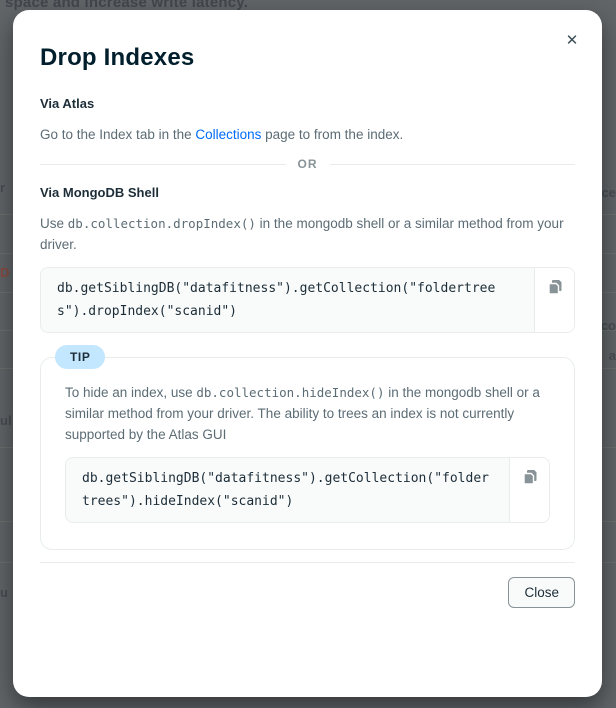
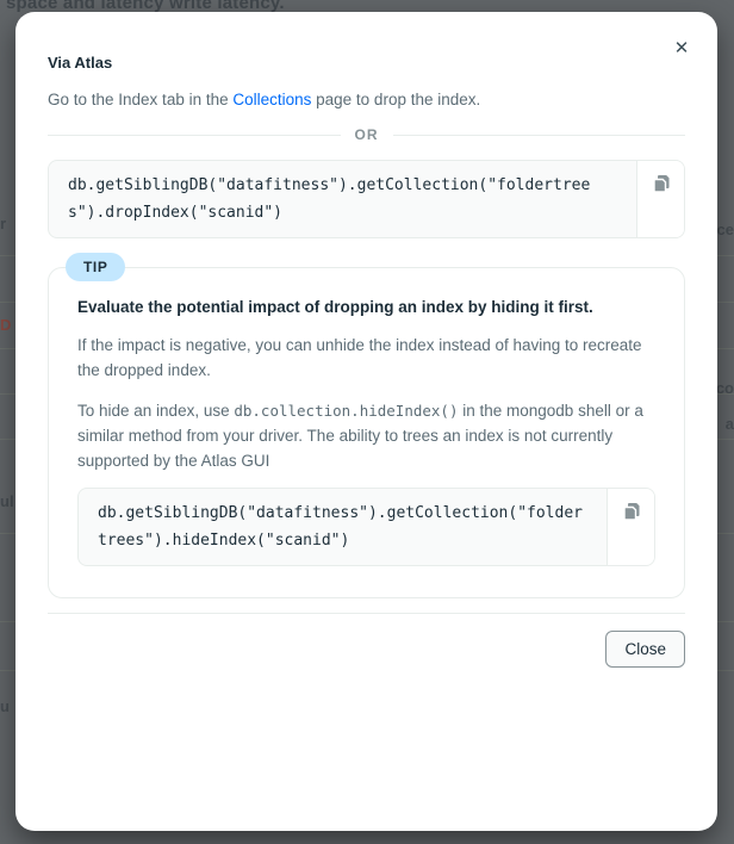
- space and increase write latency.
+ space and latency write latency.
  r
  D
  ul
  u
  ce
  co
  a
  ✕
- Drop Indexes
  Via Atlas
- Go to the Index tab in the Collections page to from the index.
+ Go to the Index tab in the Collections page to drop the index.
  OR
- Via MongoDB Shell
- Use db.collection.dropIndex() in the mongodb shell or a similar method from your driver.
  db.getSiblingDB("datafitness").getCollection("foldertree
  s").dropIndex("scanid")
  TIP
+ Evaluate the potential impact of dropping an index by hiding it first.
+ If the impact is negative, you can unhide the index instead of having to recreate the dropped index.
  To hide an index, use db.collection.hideIndex() in the mongodb shell or a similar method from your driver. The ability to trees an index is not currently supported by the Atlas GUI
  db.getSiblingDB("datafitness").getCollection("folder
  trees").hideIndex("scanid")
  Close
